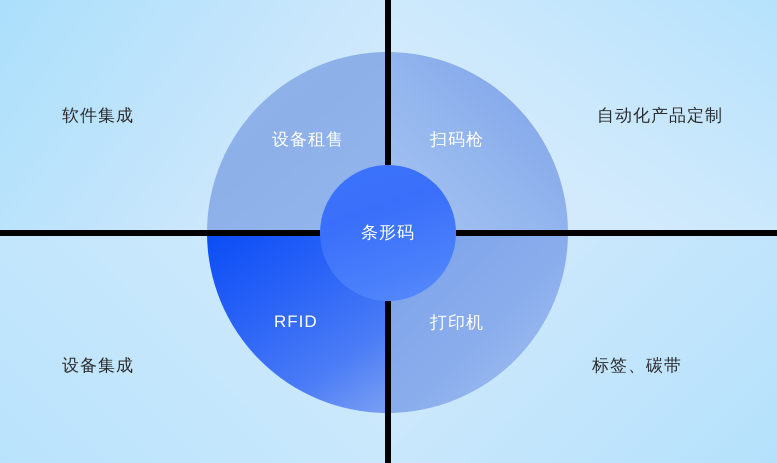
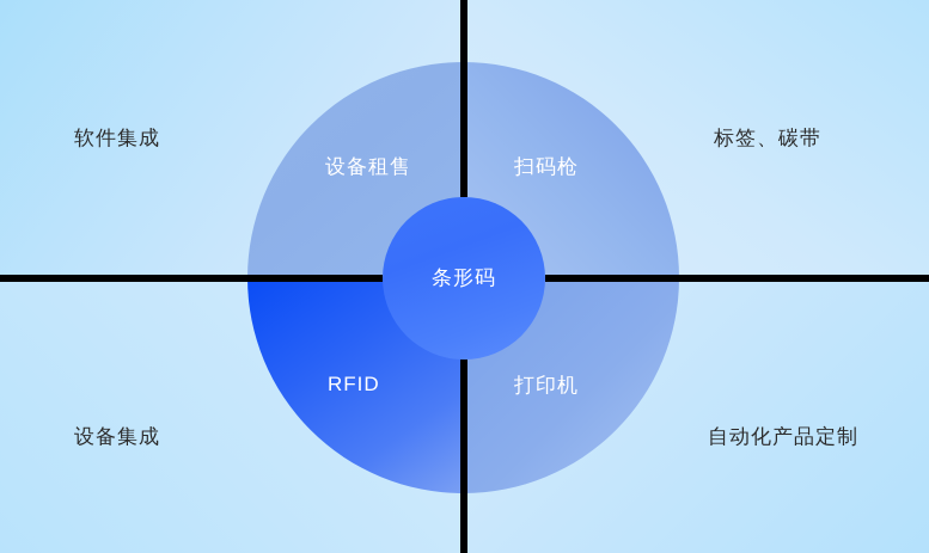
  条形码
  设备租售
  扫码枪
  RFID
  打印机
  软件集成
- 自动化产品定制
+ 标签、碳带
  设备集成
- 标签、碳带
+ 自动化产品定制
